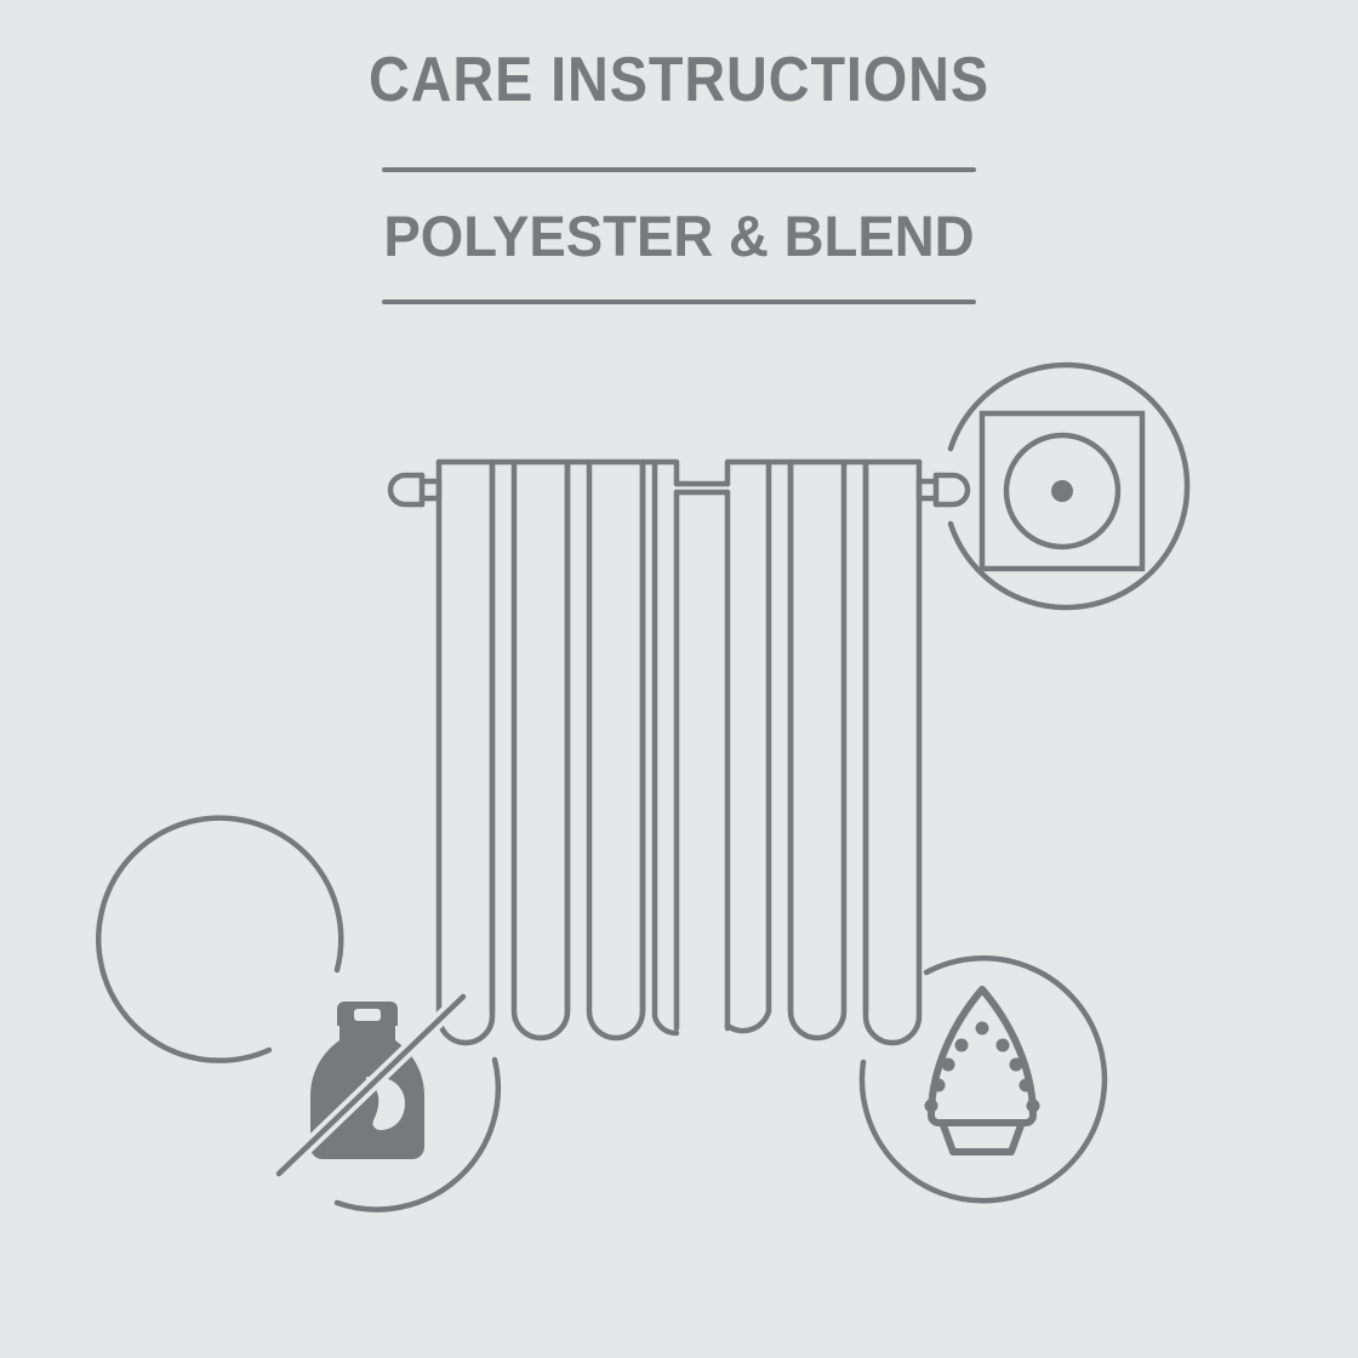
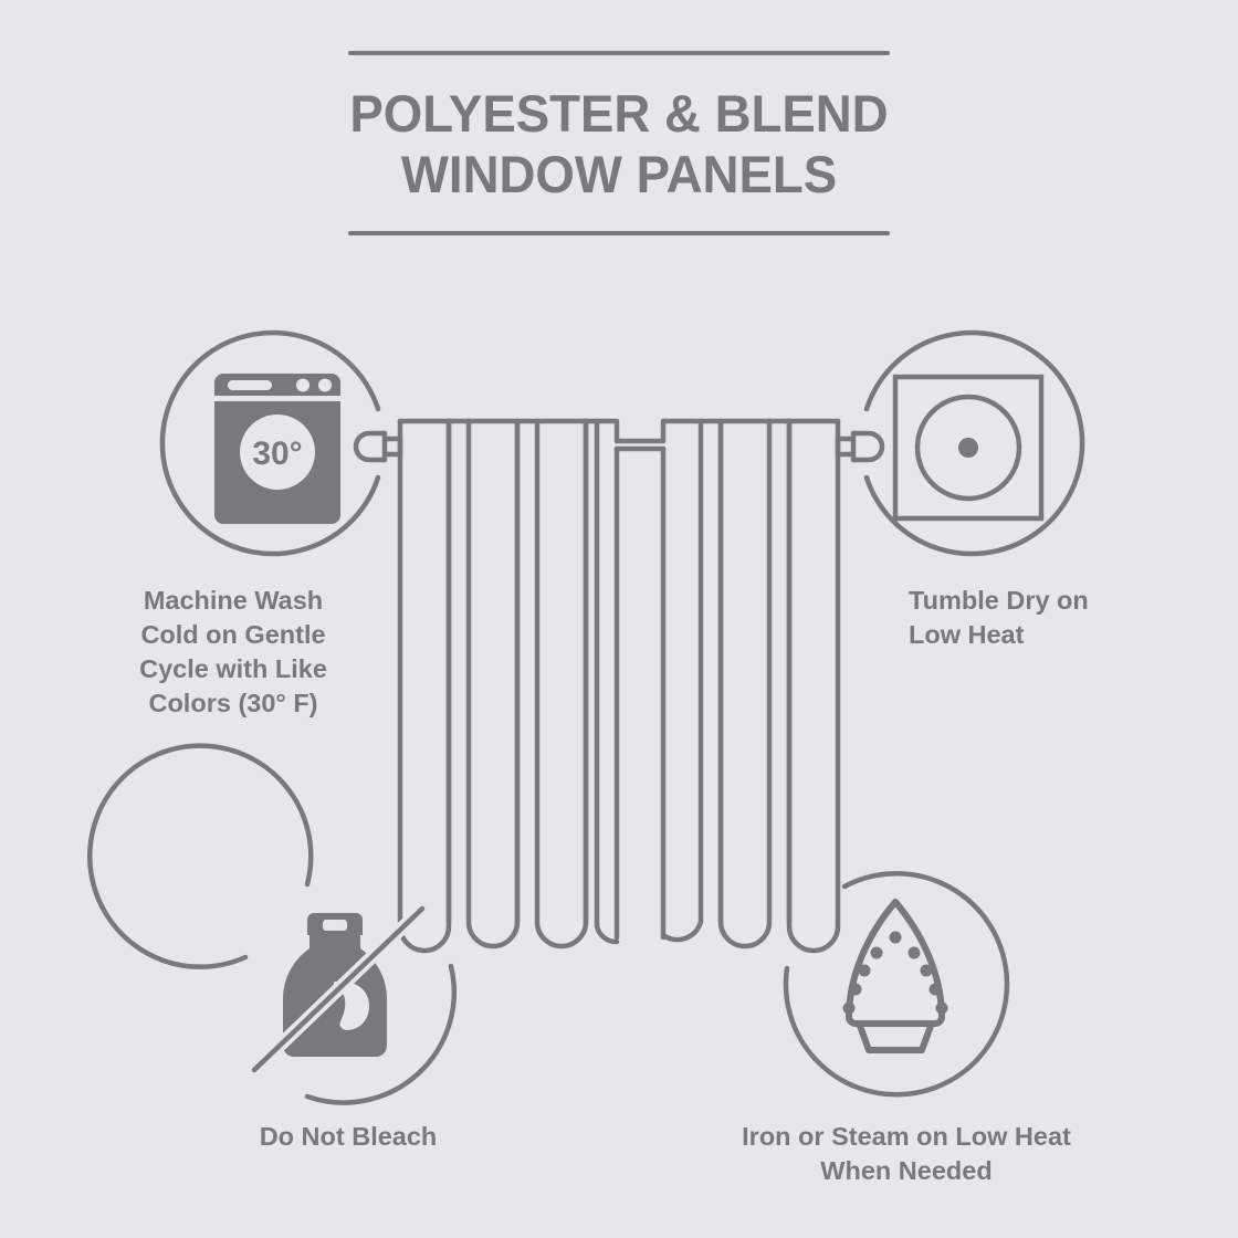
- CARE INSTRUCTIONS
  POLYESTER & BLEND
+ WINDOW PANELS
+ 30°
+ Machine Wash
+ Cold on Gentle
+ Cycle with Like
+ Colors (30° F)
+ Tumble Dry on
+ Low Heat
+ Do Not Bleach
+ Iron or Steam on Low Heat
+ When Needed
